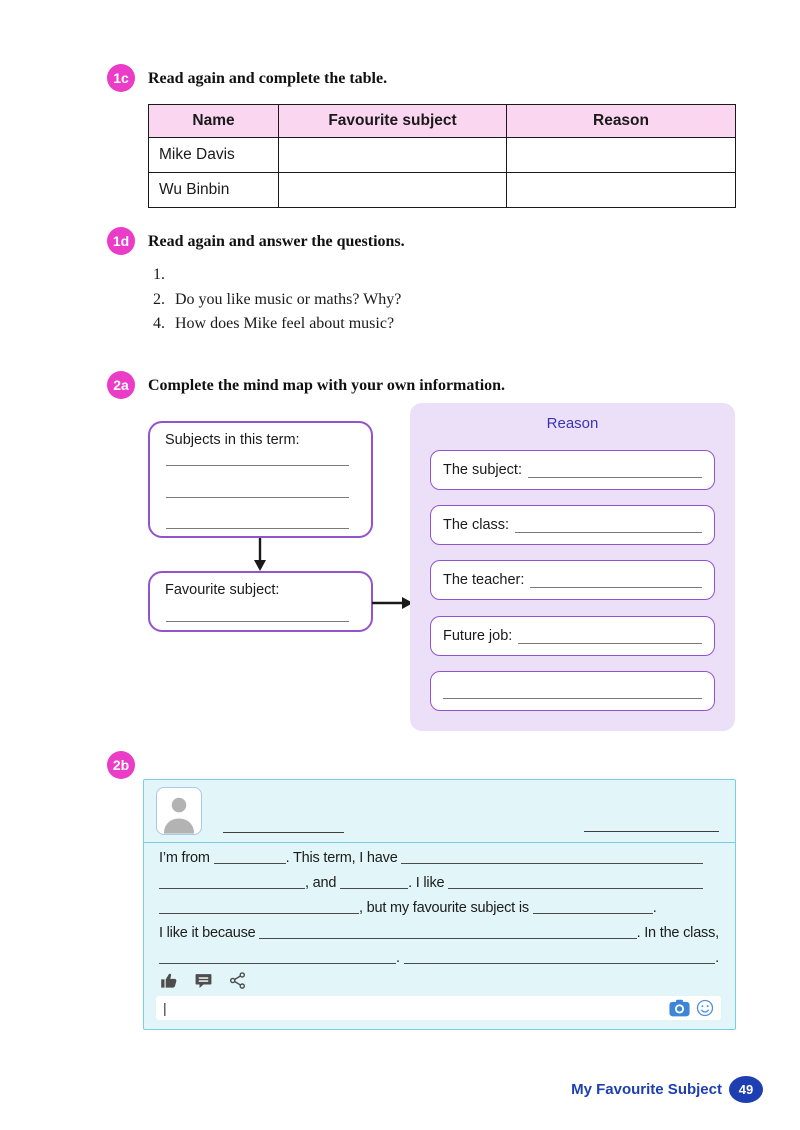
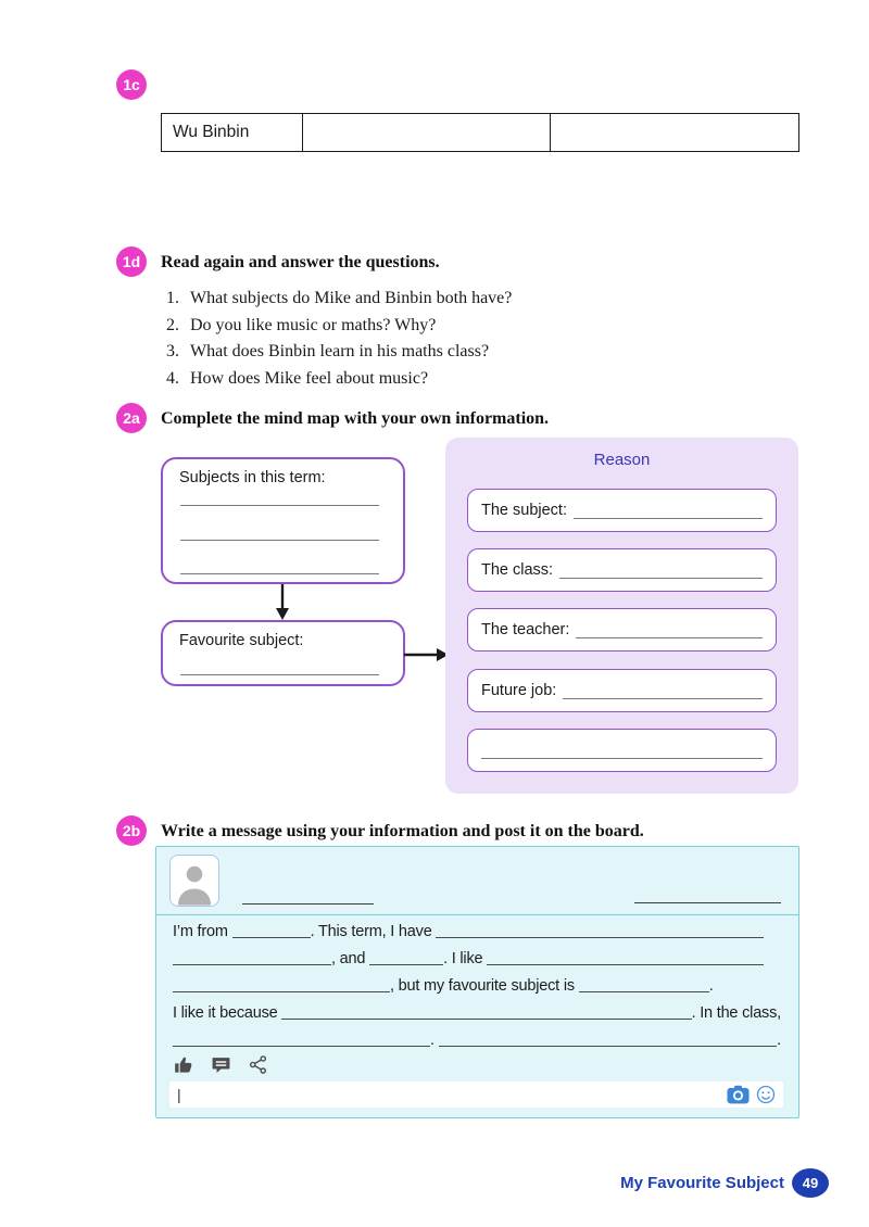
  1c
- Read again and complete the table.
- Name	Favourite subject	Reason
- Mike Davis
  Wu Binbin
  1d
  Read again and answer the questions.
  1.
+ What subjects do Mike and Binbin both have?
  2.
  Do you like music or maths? Why?
+ 3.
+ What does Binbin learn in his maths class?
  4.
  How does Mike feel about music?
  2a
  Complete the mind map with your own information.
  Subjects in this term:
  Favourite subject:
  Reason
  The subject:
  The class:
  The teacher:
  Future job:
  2b
+ Write a message using your information and post it on the board.
  I’m from
  . This term, I have
  , and
  . I like
  , but my favourite subject is
  .
  I like it because
  . In the class,
  .
  .
  |
  My Favourite Subject
  49
